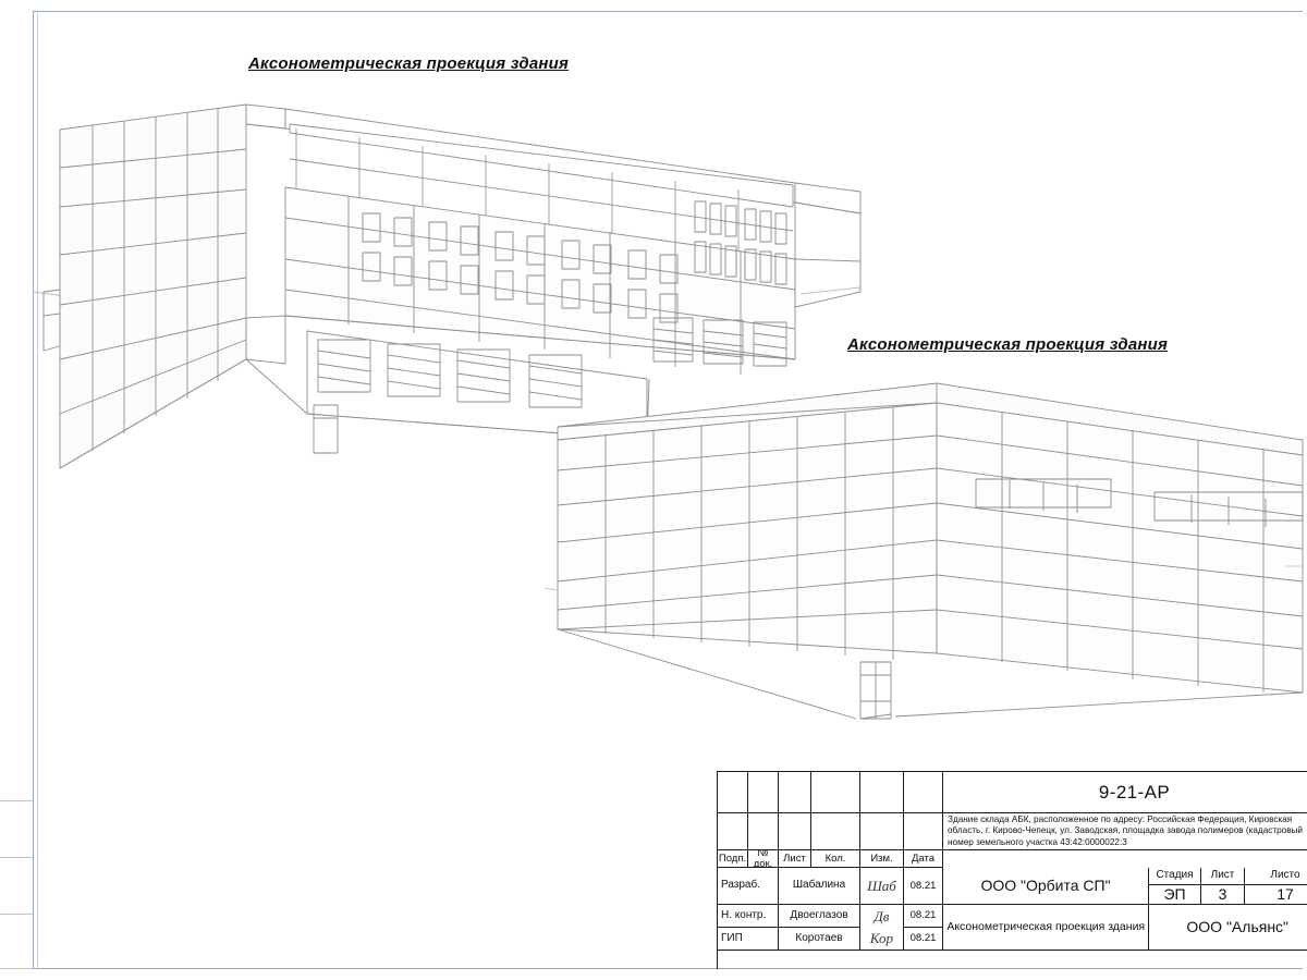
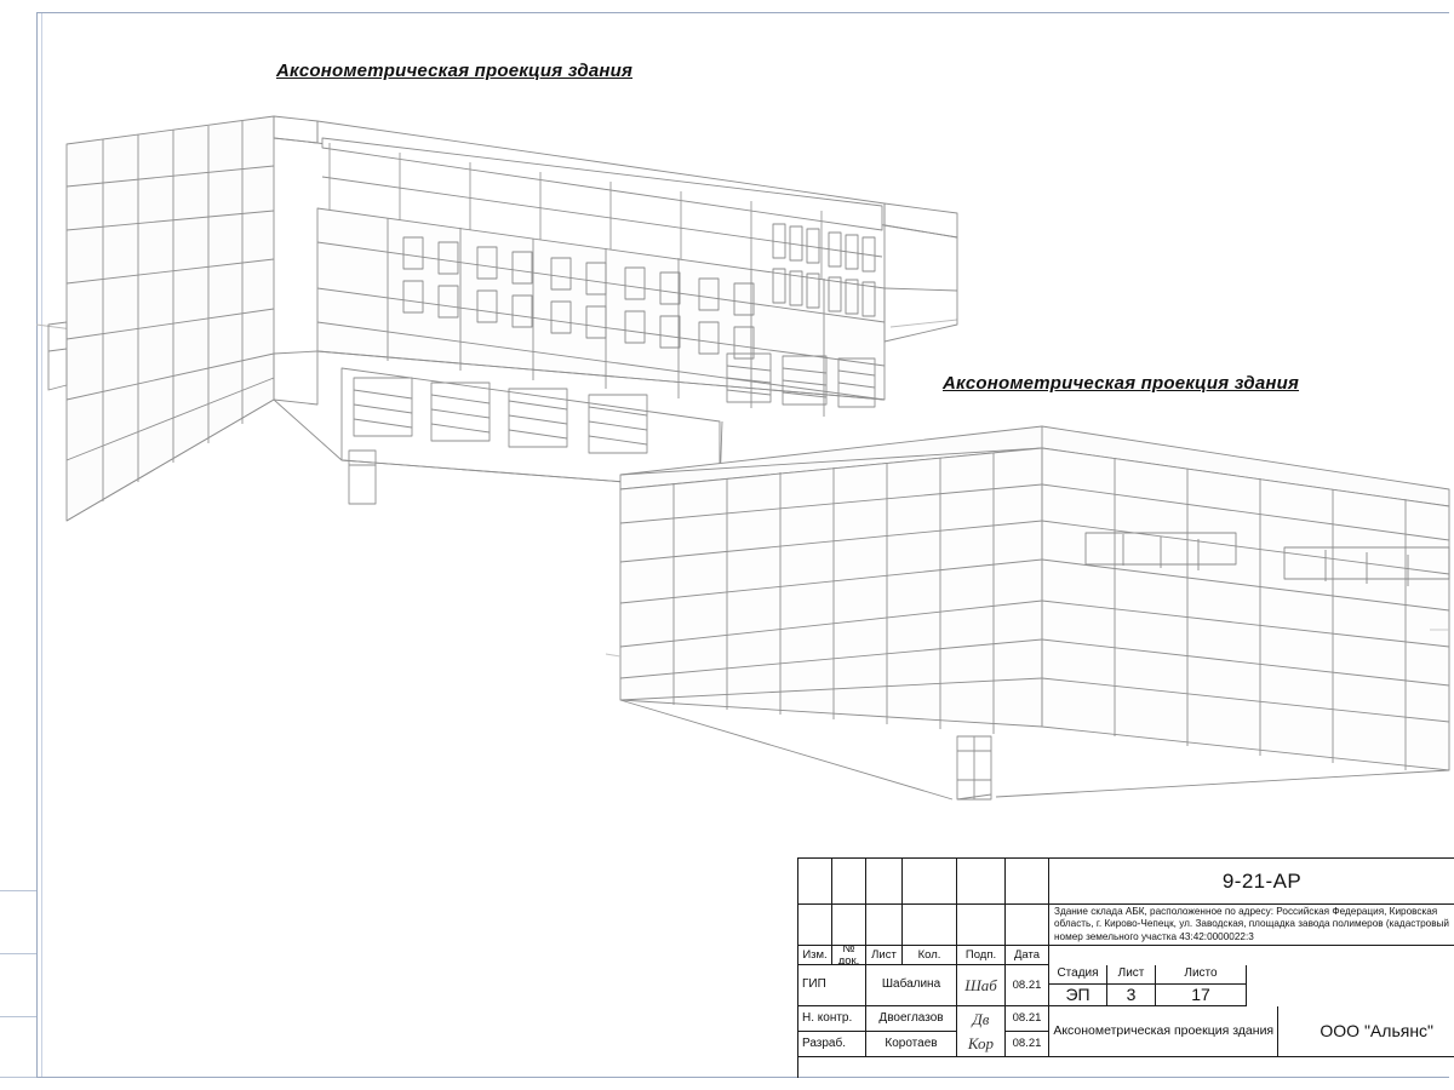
  Аксонометрическая проекция здания
  Аксонометрическая проекция здания
  9-21-АР
  Здание склада АБК, расположенное по адресу: Российская Федерация, Кировская область, г. Кирово-Чепецк, ул. Заводская, площадка завода полимеров (кадастровый номер земельного участка 43:42:0000022:3
- Подп.
+ Изм.
  № док.
  Лист
  Кол.
- Изм.
+ Подп.
  Дата
- Разраб.
+ ГИП
  Шабалина
  Шаб
  08.21
- ООО "Орбита СП"
  Стадия
  Лист
  Листо
  ЭП
  3
  17
  Н. контр.
  Двоеглазов
  Дв
  08.21
- ГИП
+ Разраб.
  Коротаев
  Кор
  08.21
  Аксонометрическая проекция здания
  ООО "Альянс"
